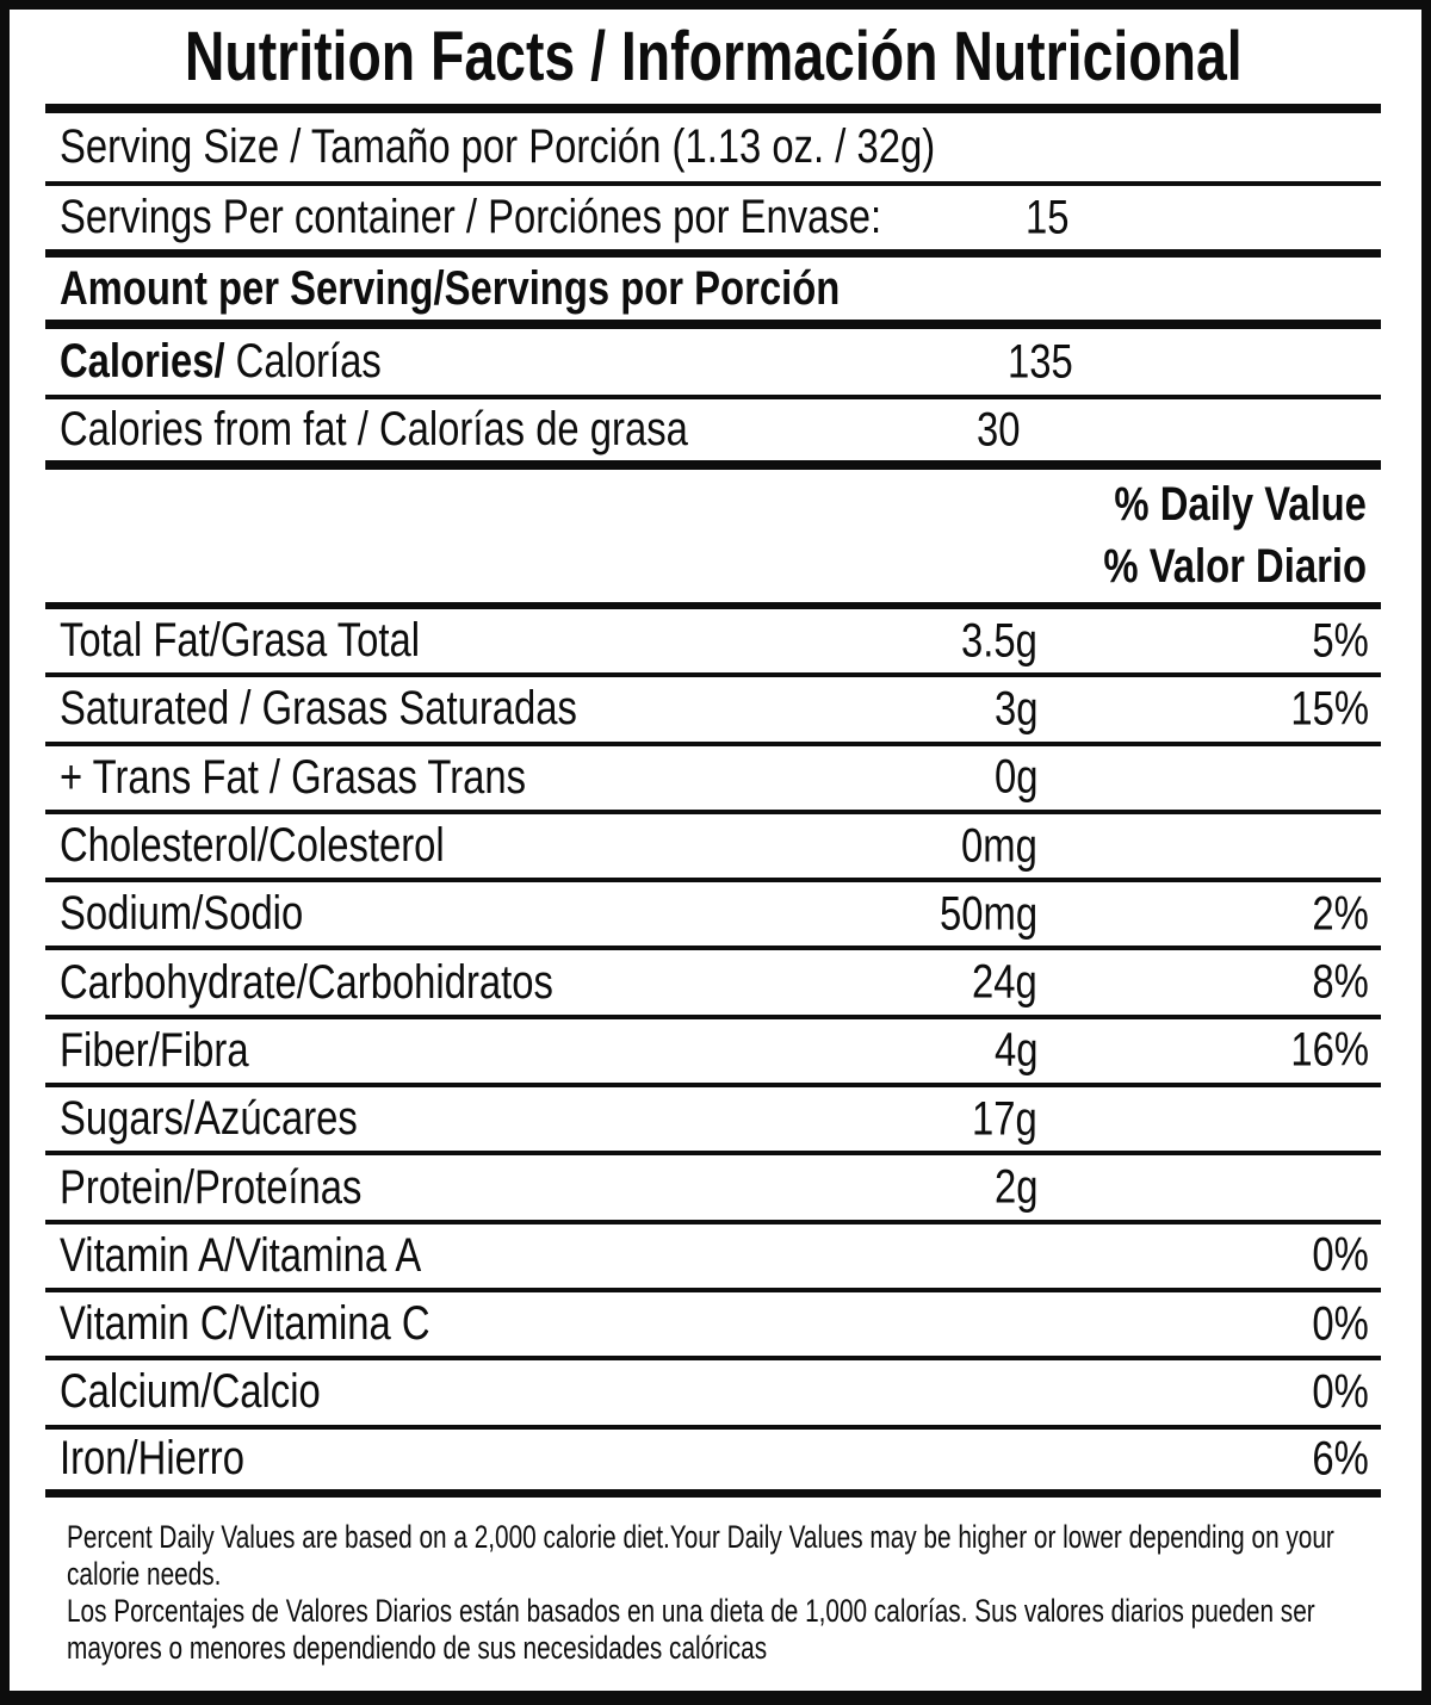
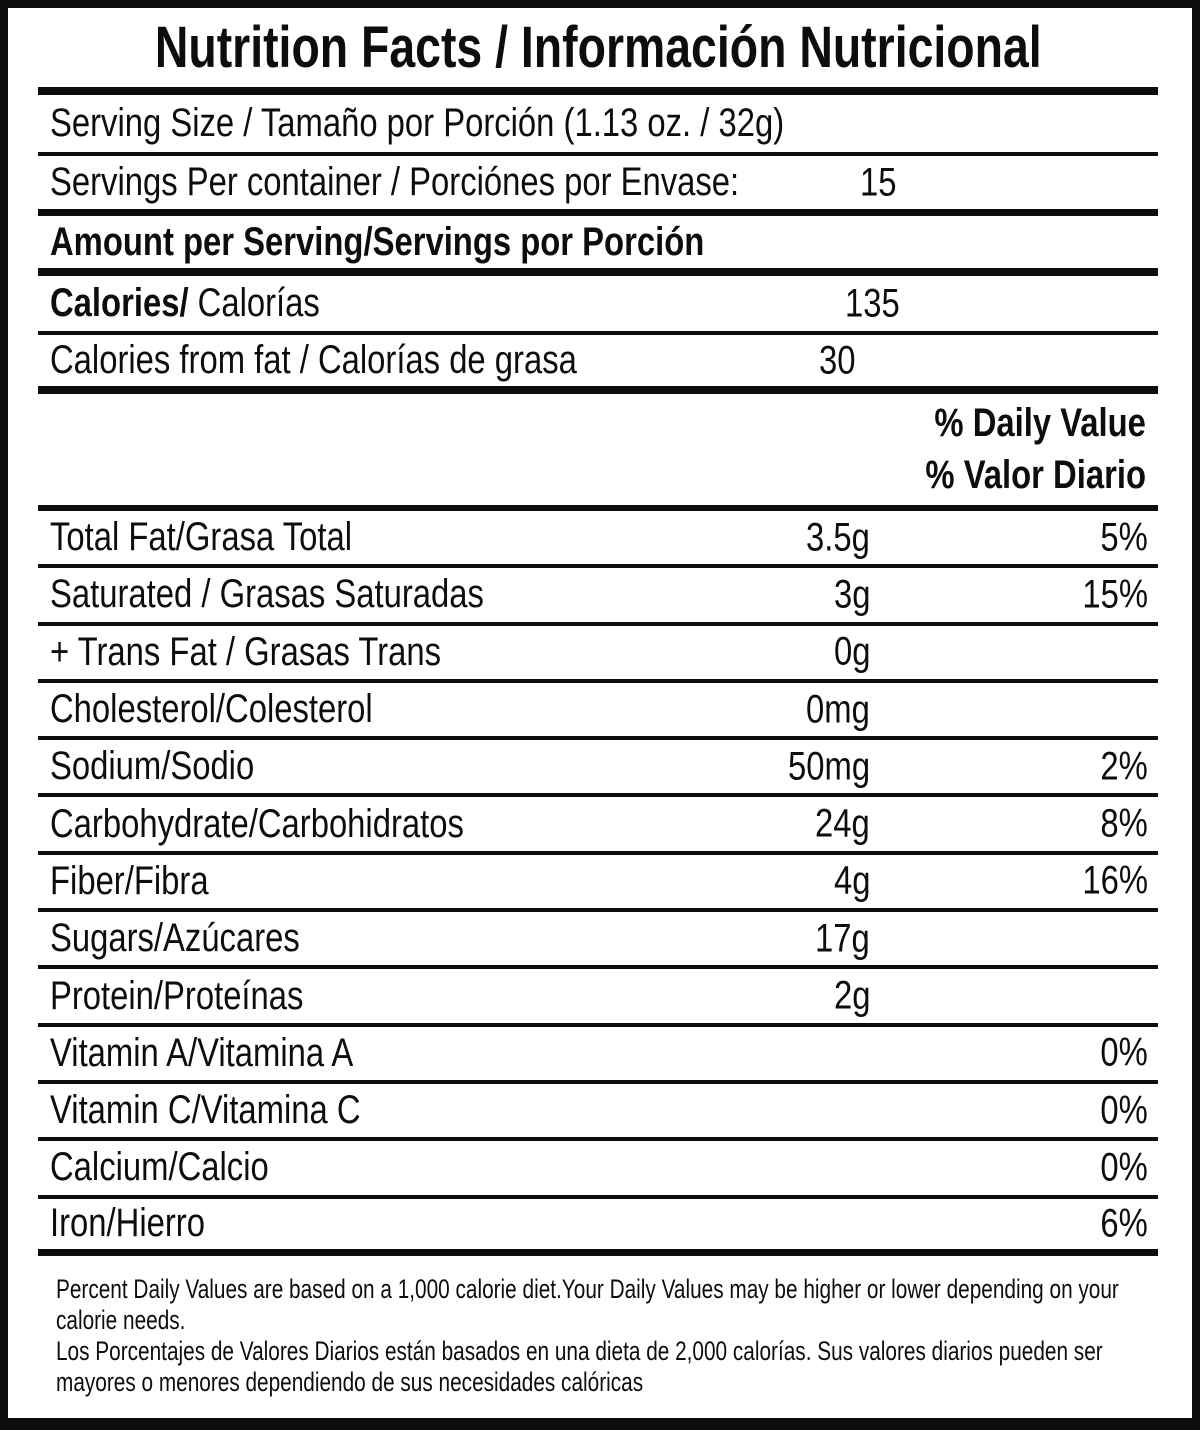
  Nutrition Facts / Información Nutricional
  Serving Size / Tamaño por Porción (1.13 oz. / 32g)
  Servings Per container / Porciónes por Envase:
  15
  Amount per Serving/Servings por Porción
  Calories/ Calorías
  135
  Calories from fat / Calorías de grasa
  30
  % Daily Value
  % Valor Diario
  Total Fat/Grasa Total
  3.5g
  5%
  Saturated / Grasas Saturadas
  3g
  15%
  + Trans Fat / Grasas Trans
  0g
  Cholesterol/Colesterol
  0mg
  Sodium/Sodio
  50mg
  2%
  Carbohydrate/Carbohidratos
  24g
  8%
  Fiber/Fibra
  4g
  16%
  Sugars/Azúcares
  17g
  Protein/Proteínas
  2g
  Vitamin A/Vitamina A
  0%
  Vitamin C/Vitamina C
  0%
  Calcium/Calcio
  0%
  Iron/Hierro
  6%
- Percent Daily Values are based on a 2,000 calorie diet.Your Daily Values may be higher or lower depending on your
+ Percent Daily Values are based on a 1,000 calorie diet.Your Daily Values may be higher or lower depending on your
  calorie needs.
- Los Porcentajes de Valores Diarios están basados en una dieta de 1,000 calorías. Sus valores diarios pueden ser
+ Los Porcentajes de Valores Diarios están basados en una dieta de 2,000 calorías. Sus valores diarios pueden ser
  mayores o menores dependiendo de sus necesidades calóricas
